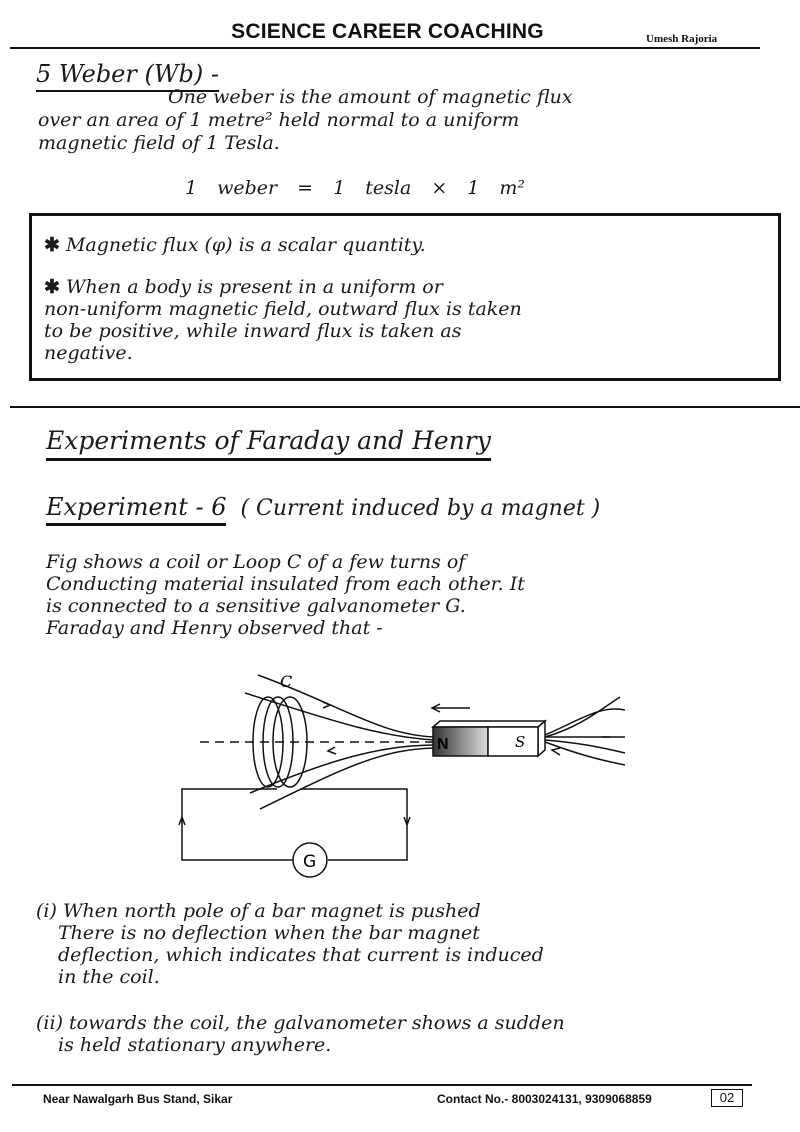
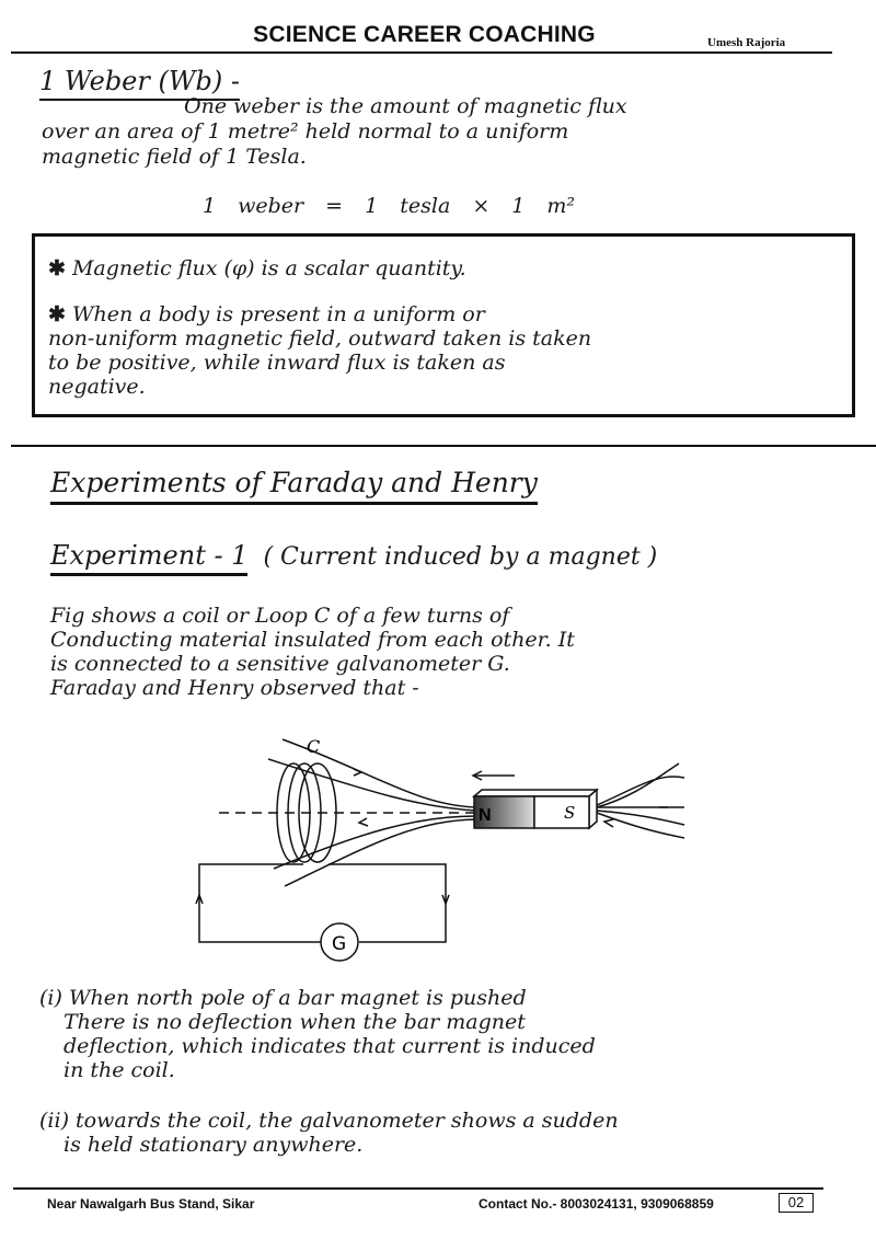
  SCIENCE CAREER COACHING
  Umesh Rajoria
- 5 Weber (Wb) -
+ 1 Weber (Wb) -
  One weber is the amount of magnetic flux
  over an area of 1 metre² held normal to a uniform
  magnetic field of 1 Tesla.
  1 weber = 1 tesla × 1 m²
  ✱ Magnetic flux (φ) is a scalar quantity.
  ✱ When a body is present in a uniform or
- non-uniform magnetic field, outward flux is taken
+ non-uniform magnetic field, outward taken is taken
  to be positive, while inward flux is taken as
  negative.
  Experiments of Faraday and Henry
- Experiment - 6 ( Current induced by a magnet )
+ Experiment - 1 ( Current induced by a magnet )
  Fig shows a coil or Loop C of a few turns of
  Conducting material insulated from each other. It
  is connected to a sensitive galvanometer G.
  Faraday and Henry observed that -
  N
  S
  C
  G
  (i) When north pole of a bar magnet is pushed
  There is no deflection when the bar magnet
  deflection, which indicates that current is induced
  in the coil.
  (ii) towards the coil, the galvanometer shows a sudden
  is held stationary anywhere.
  Near Nawalgarh Bus Stand, Sikar
  Contact No.- 8003024131, 9309068859
  02
